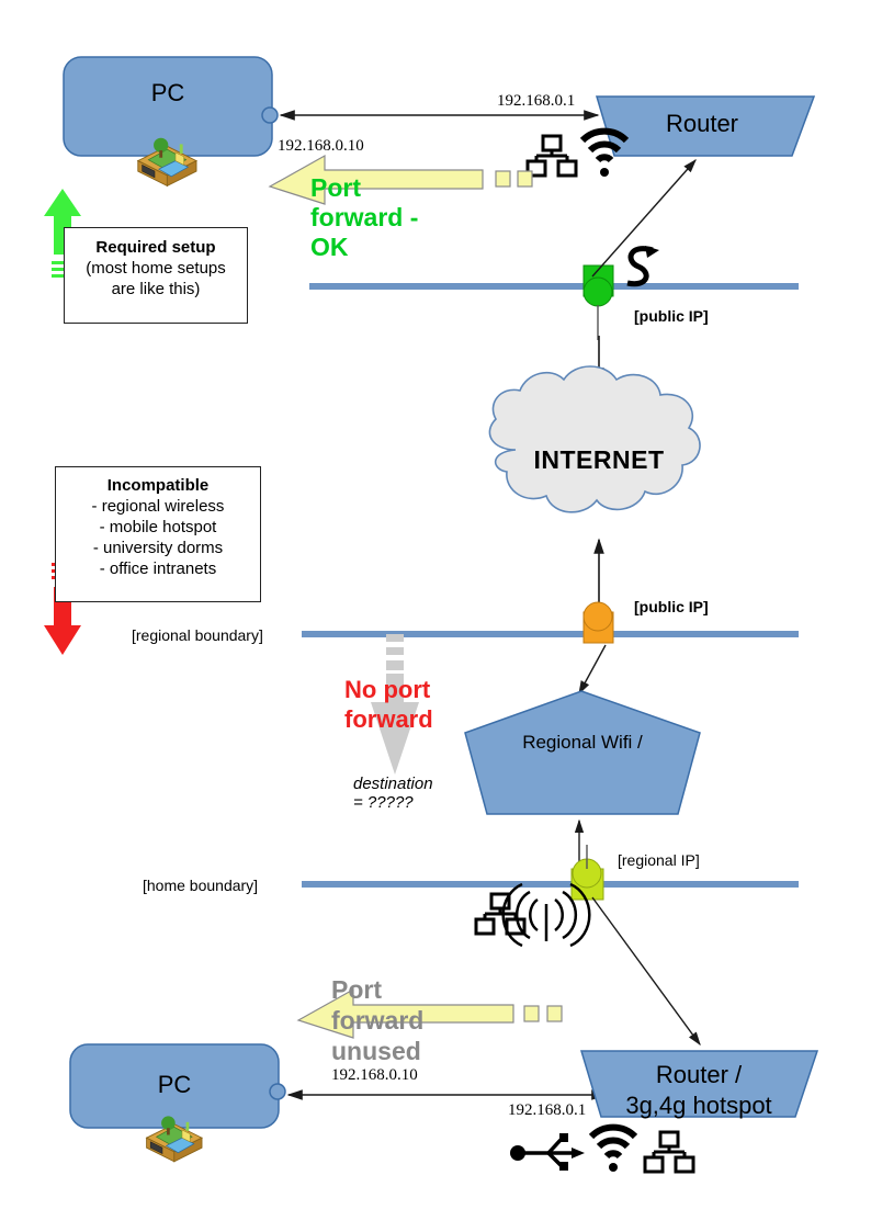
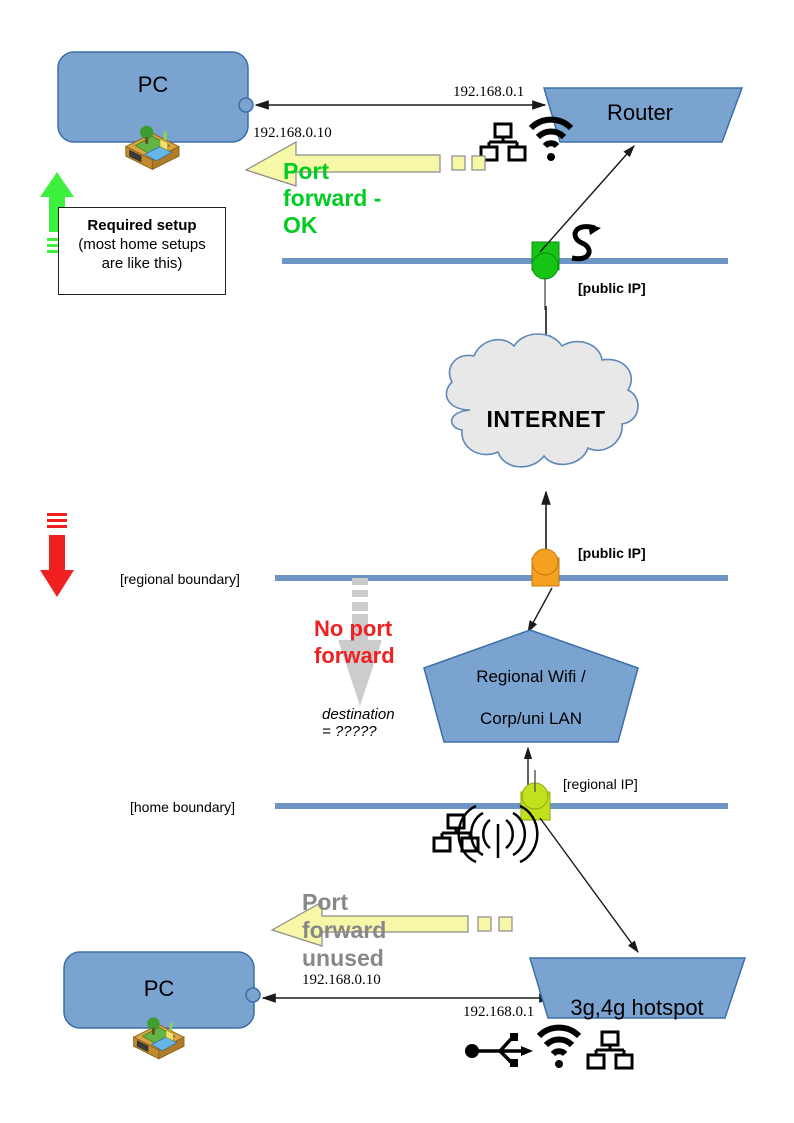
  PC
  Router
  192.168.0.10
  192.168.0.1
  Port
  forward -
  OK
  [public IP]
  Required setup
  (most home setups
  are like this)
- Incompatible
- - regional wireless
- - mobile hotspot
- - university dorms
- - office intranets
  INTERNET
  [public IP]
  [regional boundary]
  No port
  forward
  destination
  = ?????
  Regional Wifi /
+ Corp/uni LAN
  [regional IP]
  [home boundary]
  Port
  forward
  unused
  PC
- Router /
  3g,4g hotspot
  192.168.0.10
  192.168.0.1
